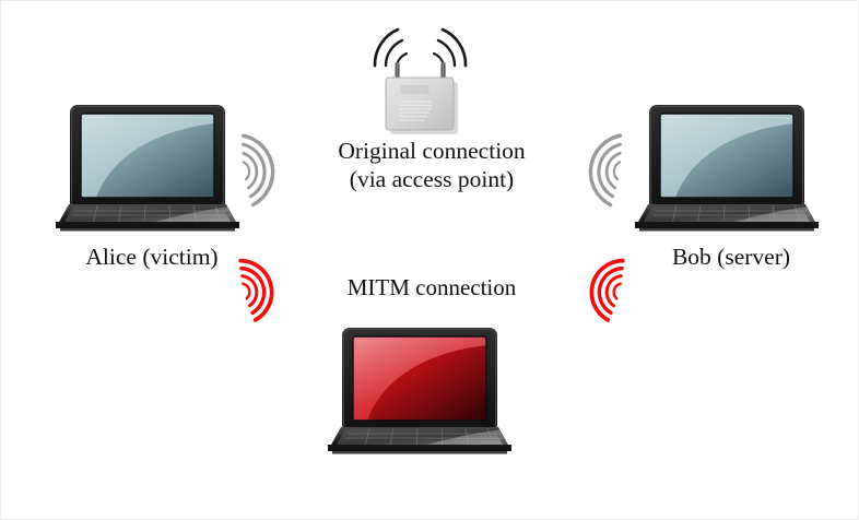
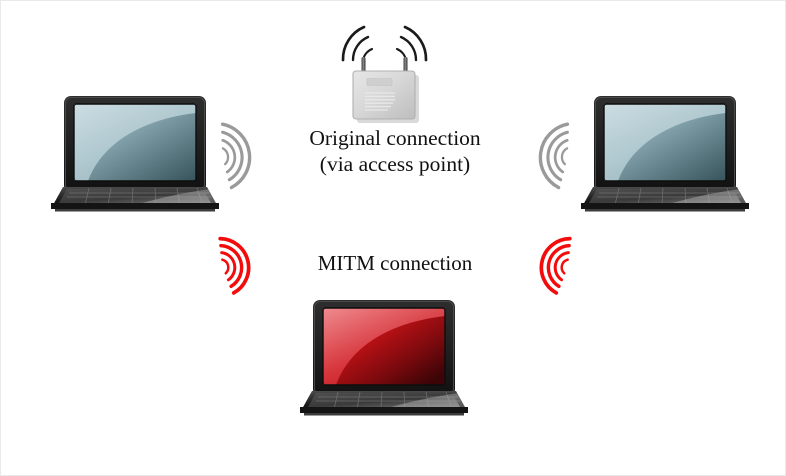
  Original connection
  (via access point)
  MITM connection
- Alice (victim)
- Bob (server)
